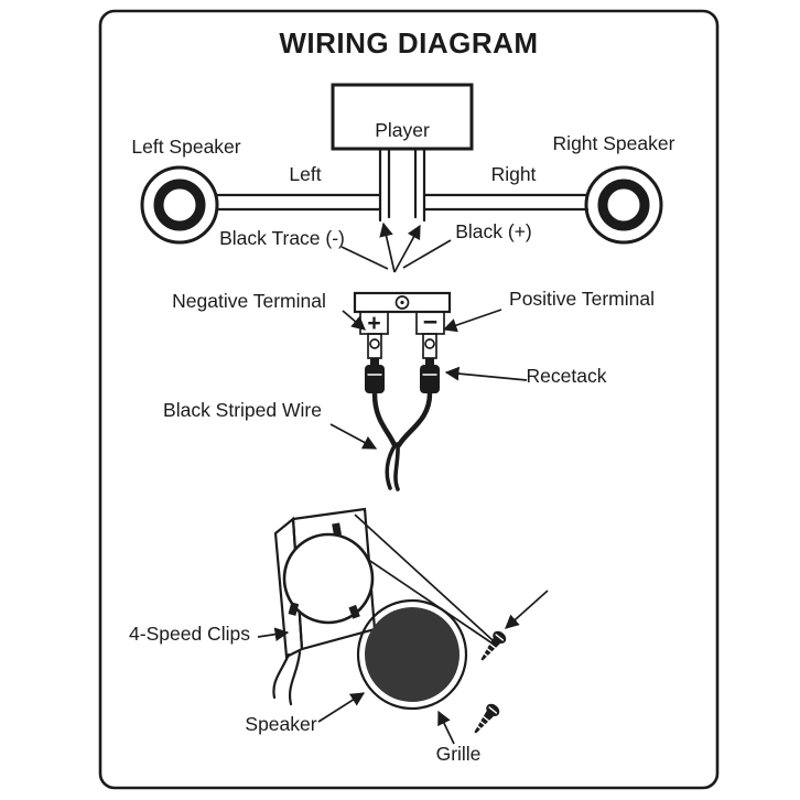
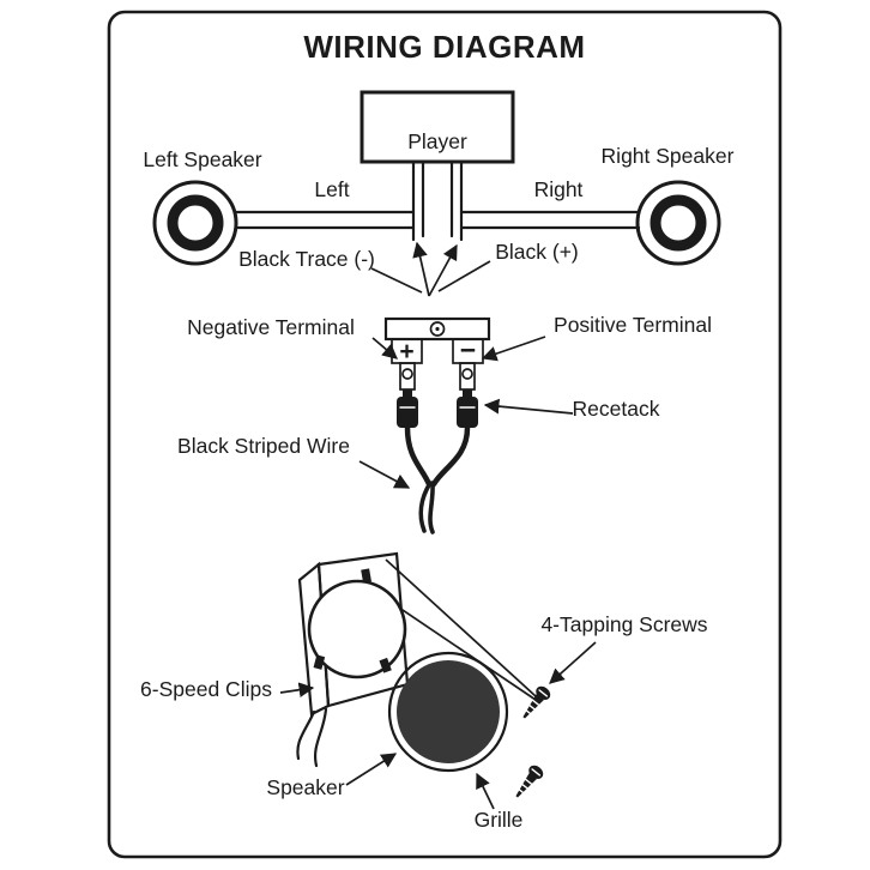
  WIRING DIAGRAM
  Player
  Left Speaker
  Right Speaker
  Left
  Right
  Black Trace (-)
  Black (+)
  +
  −
  Negative Terminal
  Positive Terminal
  Recetack
  Black Striped Wire
+ 4-Tapping Screws
- 4-Speed Clips
+ 6-Speed Clips
  Speaker
  Grille
